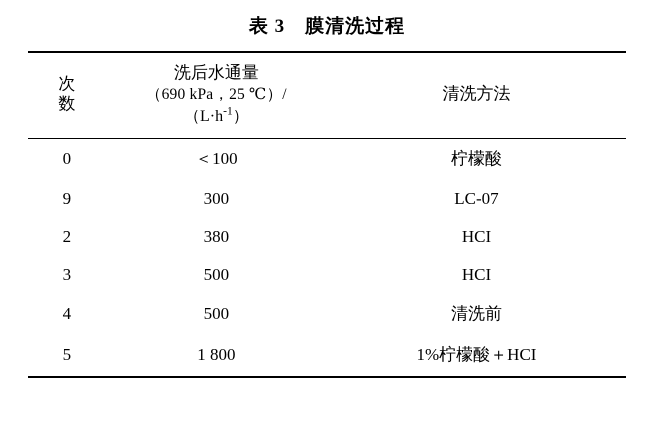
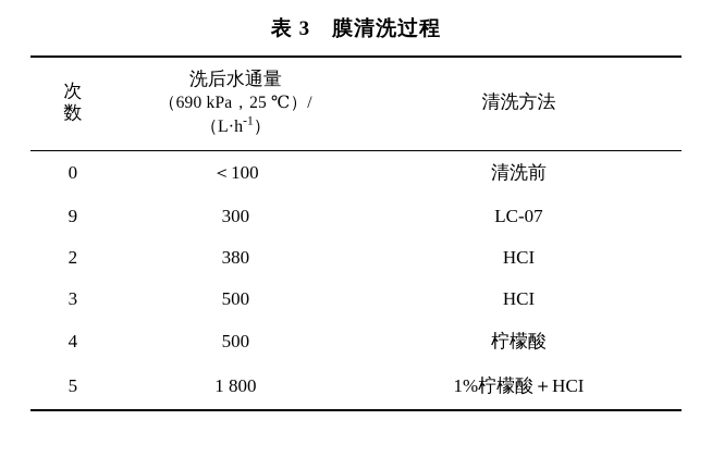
  表 3 膜清洗过程
  次 数	洗后水通量 （690 kPa，25 ℃）/ （L·h-1）	清洗方法
- 0	＜100	柠檬酸
+ 0	＜100	清洗前
  9	300	LC-07
  2	380	HCI
  3	500	HCI
- 4	500	清洗前
+ 4	500	柠檬酸
  5	1 800	1%柠檬酸＋HCI
